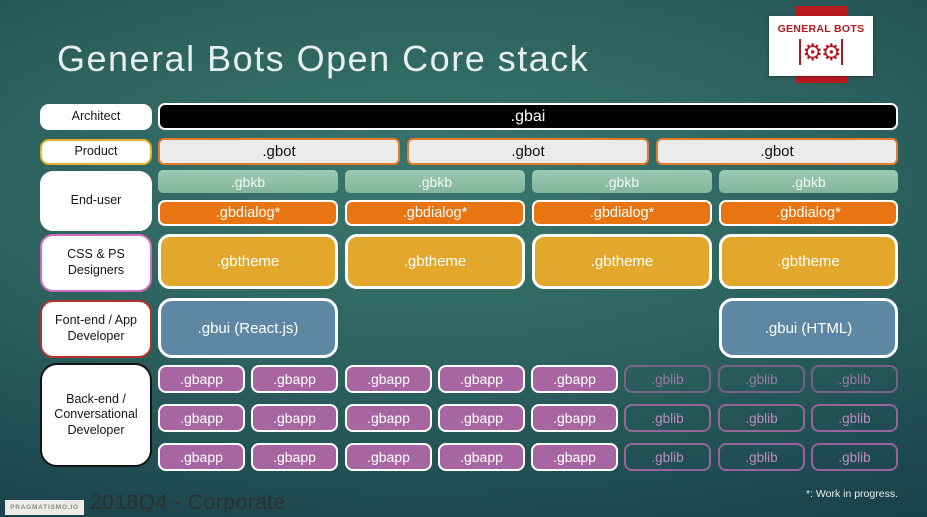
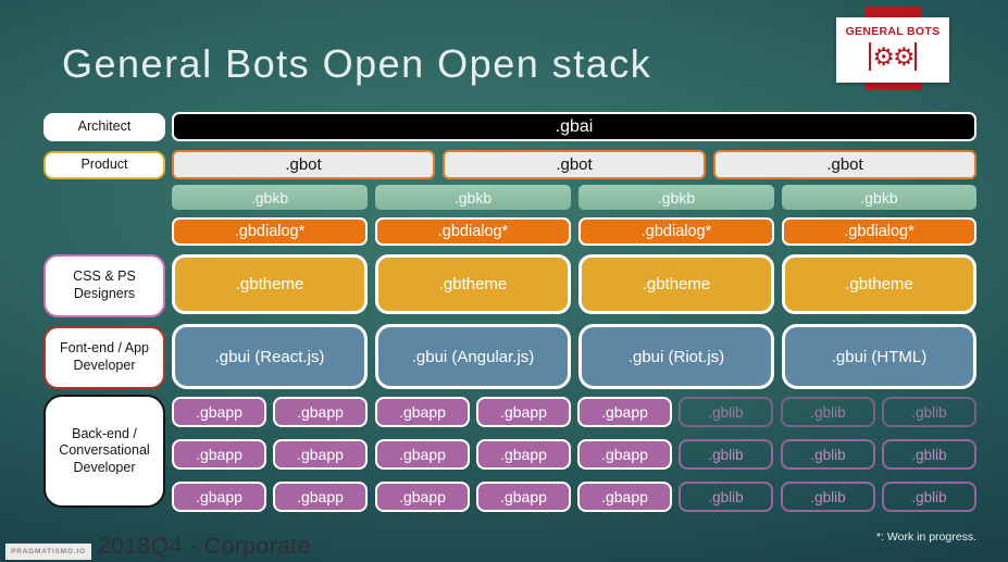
- General Bots Open Core stack
+ General Bots Open Open stack
  GENERAL BOTS
  ⚙⚙
  Architect
  Product
- End-user
  CSS & PS Designers
  Font-end / App Developer
  Back-end / Conversational Developer
  .gbai
  .gbot
  .gbot
  .gbot
  .gbkb
  .gbkb
  .gbkb
  .gbkb
  .gbdialog*
  .gbdialog*
  .gbdialog*
  .gbdialog*
  .gbtheme
  .gbtheme
  .gbtheme
  .gbtheme
  .gbui (React.js)
+ .gbui (Angular.js)
+ .gbui (Riot.js)
  .gbui (HTML)
  .gbapp
  .gbapp
  .gbapp
  .gbapp
  .gbapp
  .gblib
  .gblib
  .gblib
  .gbapp
  .gbapp
  .gbapp
  .gbapp
  .gbapp
  .gblib
  .gblib
  .gblib
  .gbapp
  .gbapp
  .gbapp
  .gbapp
  .gbapp
  .gblib
  .gblib
  .gblib
  2018Q4 - Corporate
  *: Work in progress.
